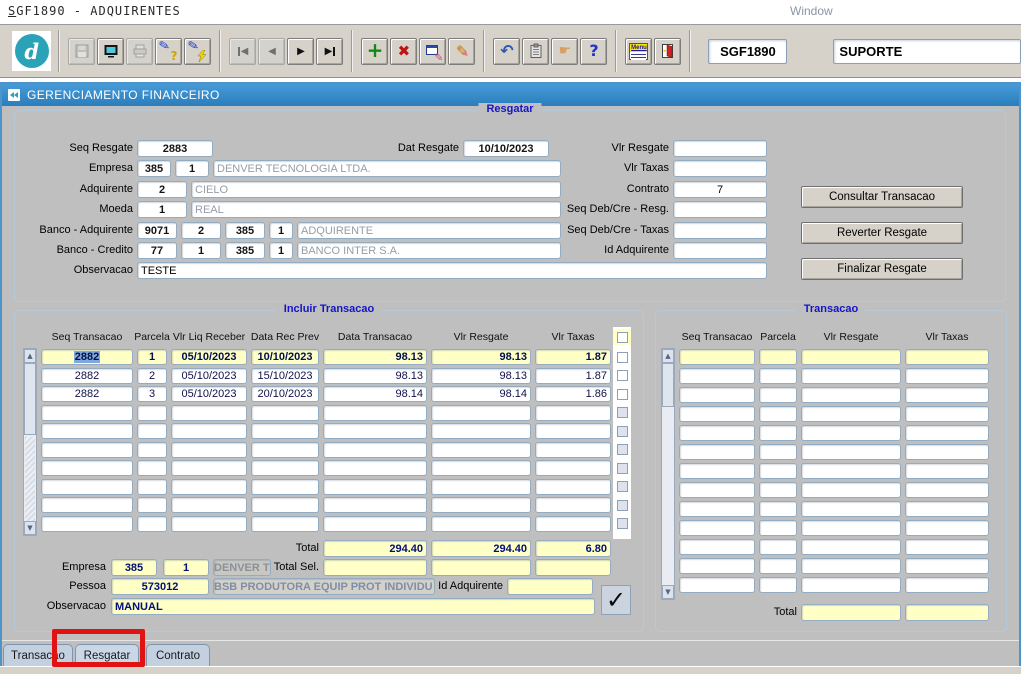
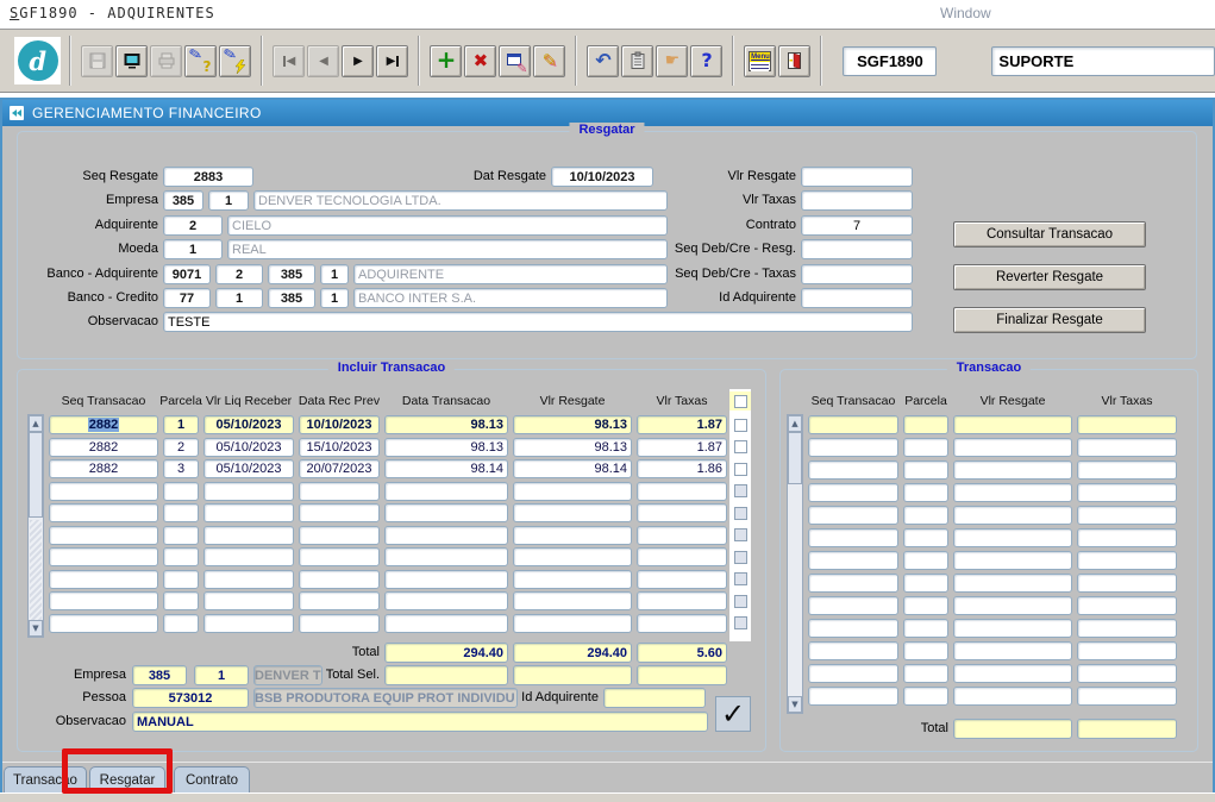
  SGF1890 - ADQUIRENTES
  Window
  d
  ?
  ◀
  ◀
  ▶
  ▶
  +
  ✖
  ✎
  ✎
  ↶
  ☛
  ?
  SGF1890
  SUPORTE
  GERENCIAMENTO FINANCEIRO
  Resgatar
  Seq Resgate
  2883
  Dat Resgate
  10/10/2023
  Vlr Resgate
  Empresa
  385
  1
  DENVER TECNOLOGIA LTDA.
  Vlr Taxas
  Adquirente
  2
  CIELO
  Contrato
  7
  Moeda
  1
  REAL
  Seq Deb/Cre - Resg.
  Banco - Adquirente
  9071
  2
  385
  1
  ADQUIRENTE
  Seq Deb/Cre - Taxas
  Banco - Credito
  77
  1
  385
  1
  BANCO INTER S.A.
  Id Adquirente
  Observacao
  TESTE
  Consultar Transacao
  Reverter Resgate
  Finalizar Resgate
  Incluir Transacao
  Seq Transacao
  Parcela
  Vlr Liq Receber
  Data Rec Prev
  Data Transacao
  Vlr Resgate
  Vlr Taxas
  ▲
  ▼
  2882
  1
  05/10/2023
  10/10/2023
  98.13
  98.13
  1.87
  2882
  2
  05/10/2023
  15/10/2023
  98.13
  98.13
  1.87
  2882
  3
  05/10/2023
- 20/10/2023
+ 20/07/2023
  98.14
  98.14
  1.86
  Total
  294.40
  294.40
- 6.80
+ 5.60
  Empresa
  385
  1
  DENVER T
  Total Sel.
  Pessoa
  573012
  BSB PRODUTORA EQUIP PROT INDIVIDU
  Id Adquirente
  Observacao
  MANUAL
  ✓
  Transacao
  Seq Transacao
  Parcela
  Vlr Resgate
  Vlr Taxas
  ▲
  ▼
  Total
  Transacao
  Resgatar
  Contrato
